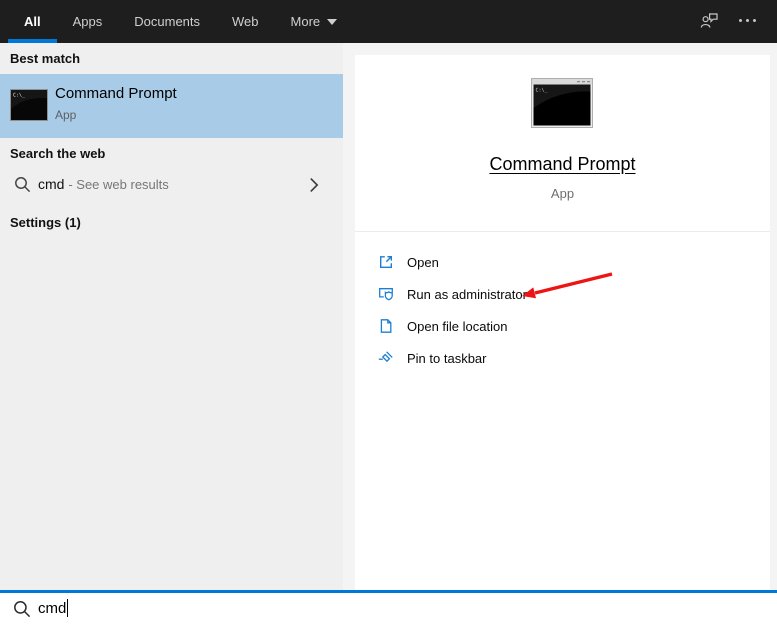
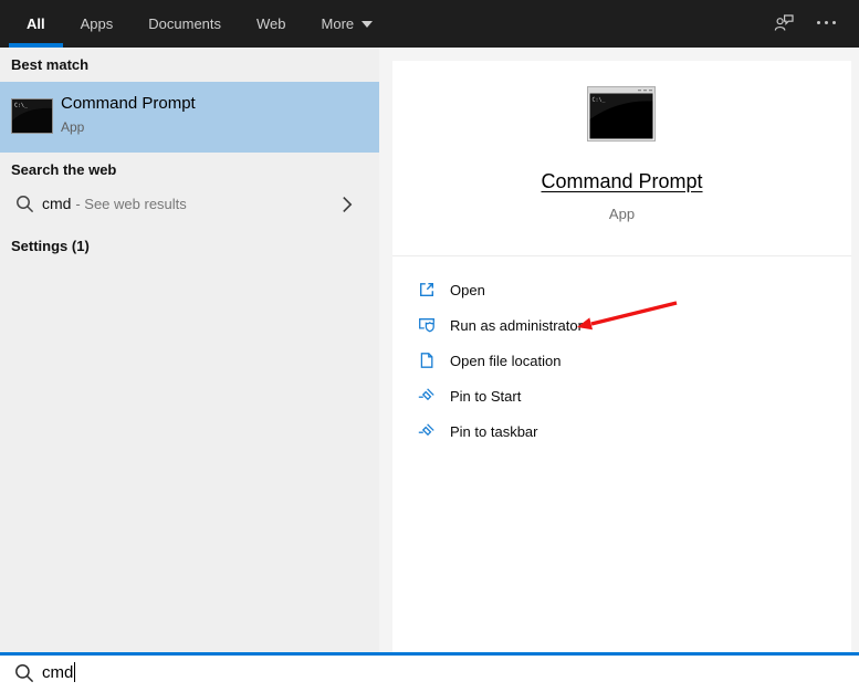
  All
  Apps
  Documents
  Web
  More
  Best match
  Command Prompt
  App
  Search the web
  cmd - See web results
  Settings (1)
  Command Prompt
  App
  Open
  Run as administrato
  Open file location
+ Pin to Start
  Pin to taskbar
  cmd
